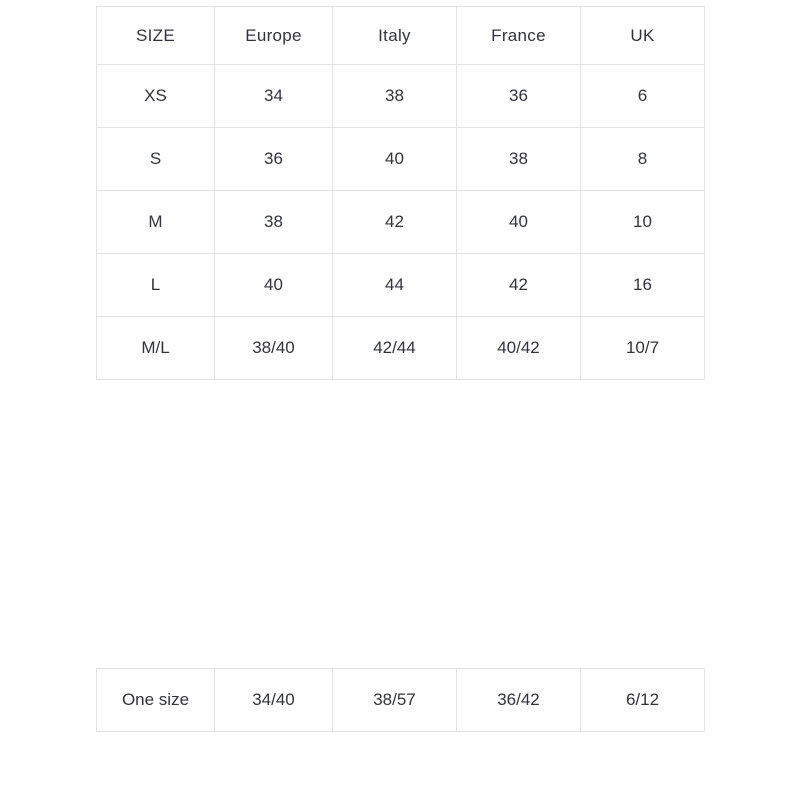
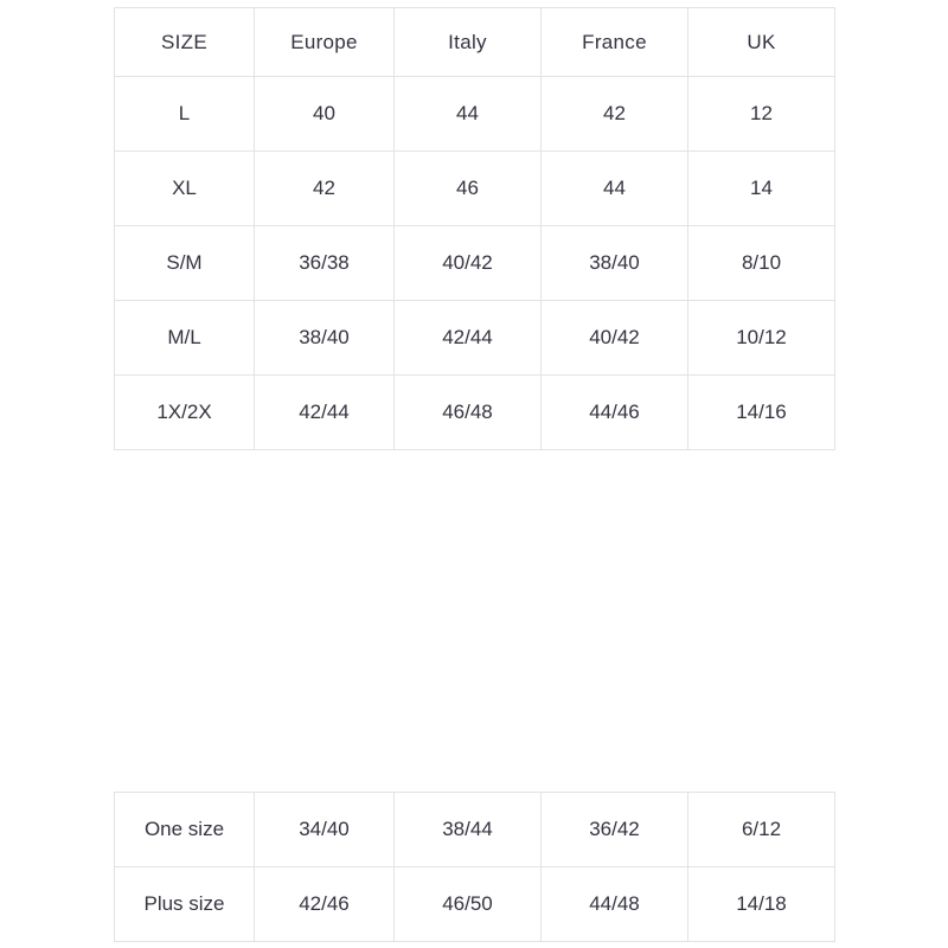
  SIZE	Europe	Italy	France	UK
- XS	34	38	36	6
- S	36	40	38	8
- M	38	42	40	10
- L	40	44	42	16
+ L	40	44	42	12
+ XL	42	46	44	14
+ S/M	36/38	40/42	38/40	8/10
- M/L	38/40	42/44	40/42	10/7
+ M/L	38/40	42/44	40/42	10/12
+ 1X/2X	42/44	46/48	44/46	14/16
- One size	34/40	38/57	36/42	6/12
+ One size	34/40	38/44	36/42	6/12
+ Plus size	42/46	46/50	44/48	14/18
